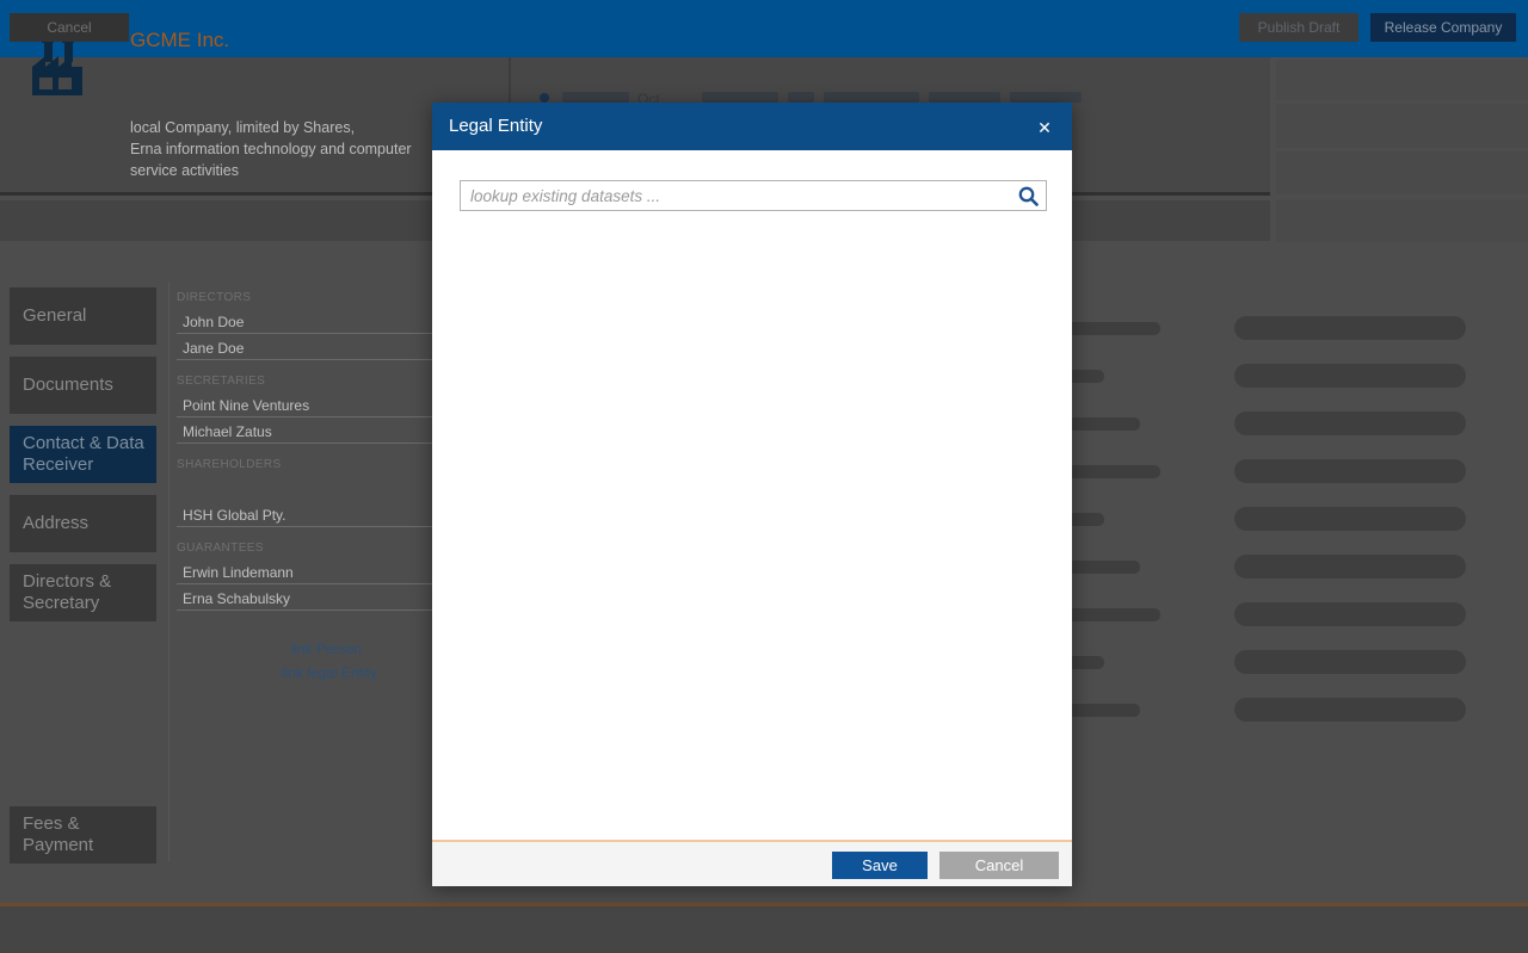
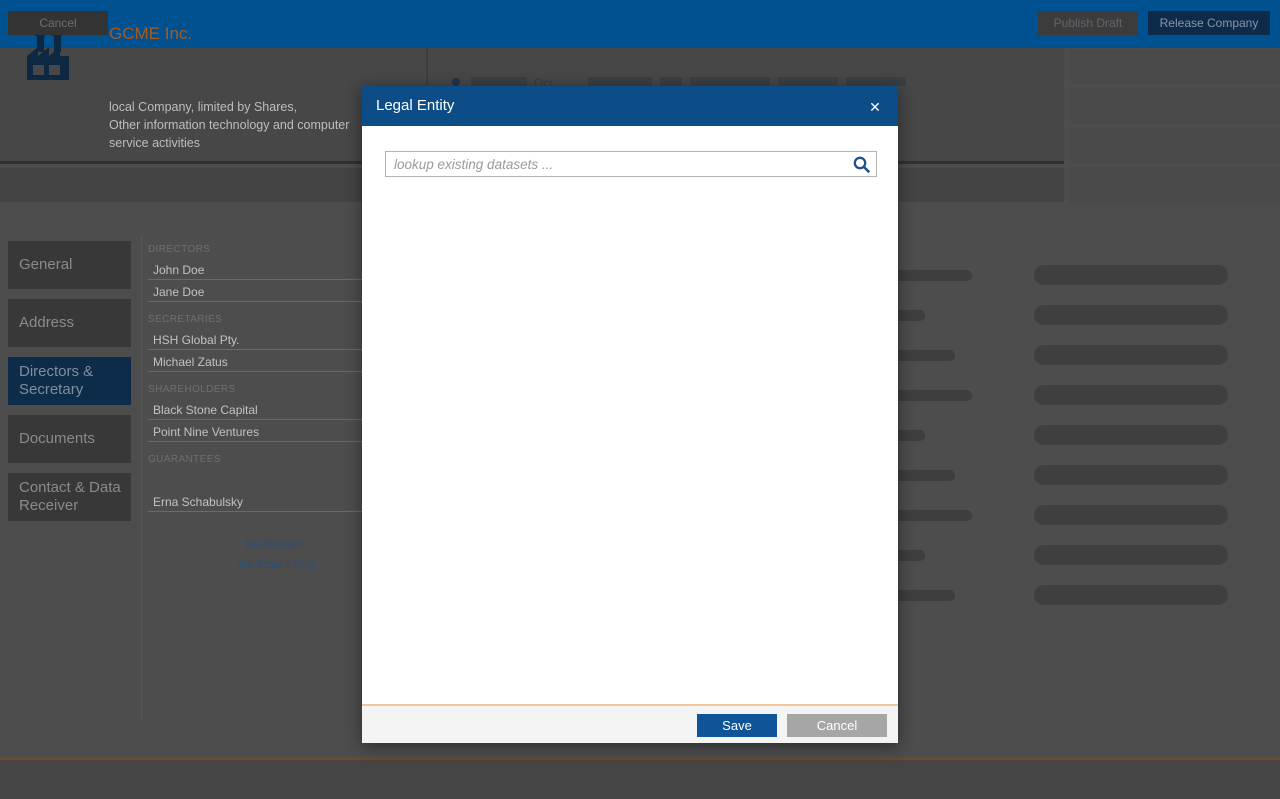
  GCME Inc.
  local Company, limited by Shares,
- Erna information technology and computer
+ Other information technology and computer
  service activities
  General
- Documents
+ Address
- Contact & Data Receiver
+ Directors & Secretary
- Address
+ Documents
- Directors & Secretary
+ Contact & Data Receiver
- Fees & Payment
  DIRECTORS
  John Doe
  Jane Doe
  SECRETARIES
- Point Nine Ventures
+ HSH Global Pty.
  Michael Zatus
  SHAREHOLDERS
+ Black Stone Capital
- HSH Global Pty.
+ Point Nine Ventures
  GUARANTEES
- Erwin Lindemann
  Erna Schabulsky
  link Person
  link legal Entity
  Cancel
  Publish Draft
  Release Company
  Legal Entity
  ✕
  lookup existing datasets ...
  Save
  Cancel
